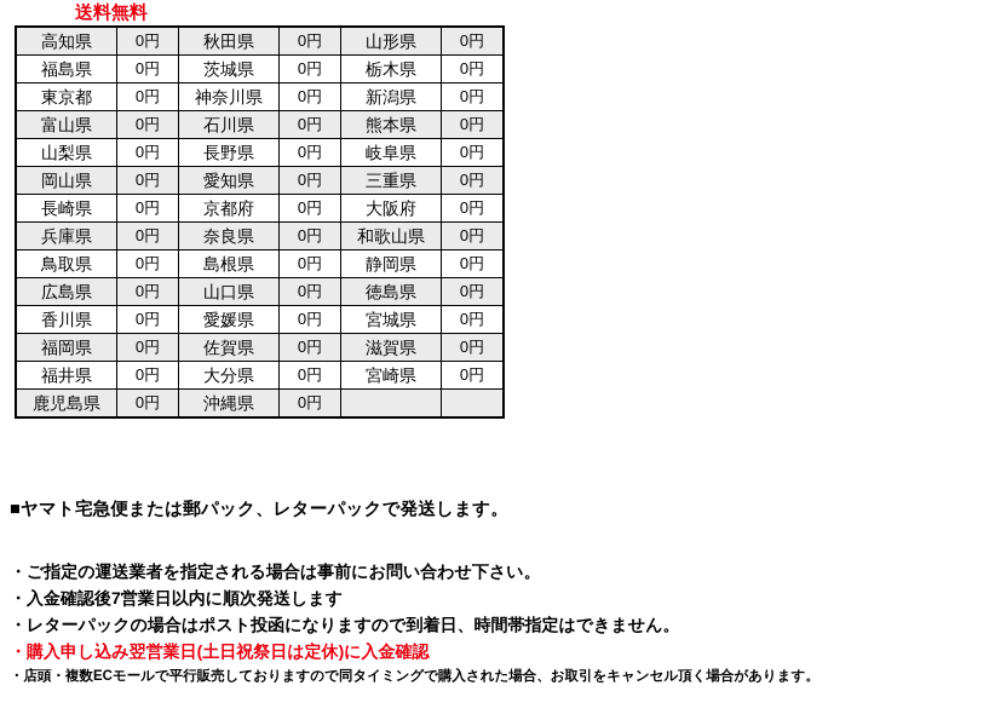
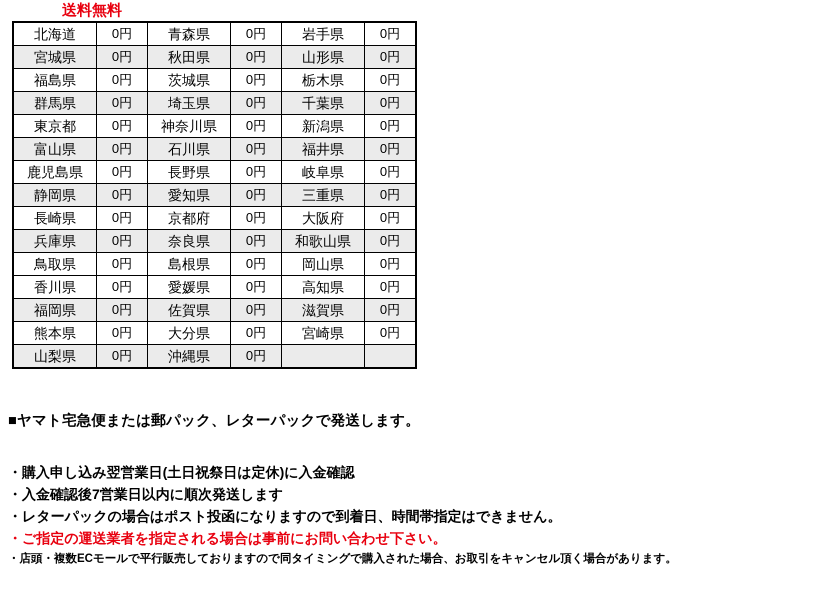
  送料無料
+ 北海道	0円	青森県	0円	岩手県	0円
- 高知県	0円	秋田県	0円	山形県	0円
+ 宮城県	0円	秋田県	0円	山形県	0円
  福島県	0円	茨城県	0円	栃木県	0円
+ 群馬県	0円	埼玉県	0円	千葉県	0円
  東京都	0円	神奈川県	0円	新潟県	0円
- 富山県	0円	石川県	0円	熊本県	0円
+ 富山県	0円	石川県	0円	福井県	0円
- 山梨県	0円	長野県	0円	岐阜県	0円
+ 鹿児島県	0円	長野県	0円	岐阜県	0円
- 岡山県	0円	愛知県	0円	三重県	0円
+ 静岡県	0円	愛知県	0円	三重県	0円
  長崎県	0円	京都府	0円	大阪府	0円
  兵庫県	0円	奈良県	0円	和歌山県	0円
- 鳥取県	0円	島根県	0円	静岡県	0円
+ 鳥取県	0円	島根県	0円	岡山県	0円
- 広島県	0円	山口県	0円	徳島県	0円
- 香川県	0円	愛媛県	0円	宮城県	0円
+ 香川県	0円	愛媛県	0円	高知県	0円
  福岡県	0円	佐賀県	0円	滋賀県	0円
- 福井県	0円	大分県	0円	宮崎県	0円
+ 熊本県	0円	大分県	0円	宮崎県	0円
- 鹿児島県	0円	沖縄県	0円
+ 山梨県	0円	沖縄県	0円
  ■ヤマト宅急便または郵パック、レターパックで発送します。
- ・ご指定の運送業者を指定される場合は事前にお問い合わせ下さい。
+ ・購入申し込み翌営業日(土日祝祭日は定休)に入金確認
  ・入金確認後7営業日以内に順次発送します
  ・レターパックの場合はポスト投函になりますので到着日、時間帯指定はできません。
- ・購入申し込み翌営業日(土日祝祭日は定休)に入金確認
+ ・ご指定の運送業者を指定される場合は事前にお問い合わせ下さい。
  ・店頭・複数ECモールで平行販売しておりますので同タイミングで購入された場合、お取引をキャンセル頂く場合があります。
